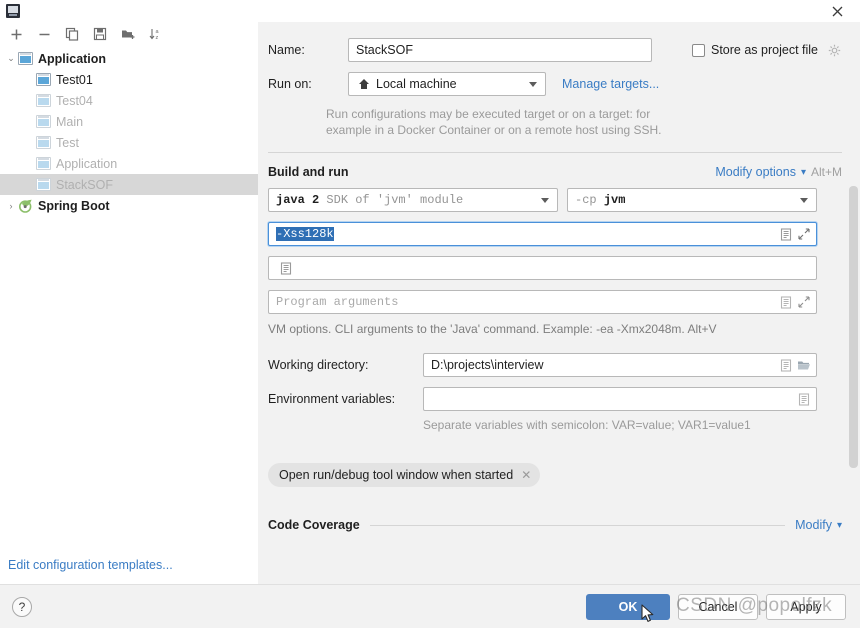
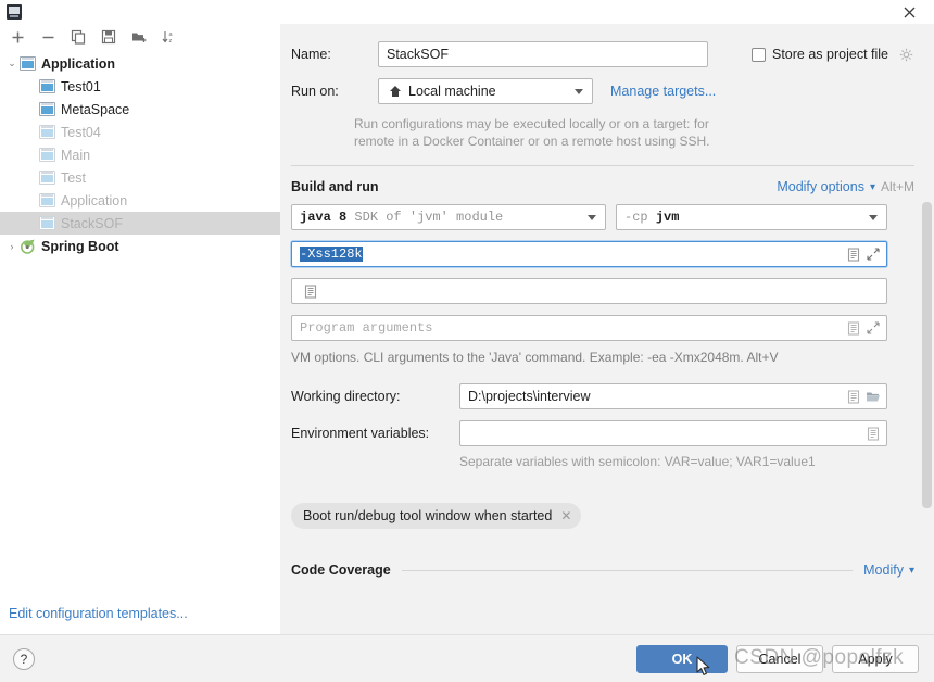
  ⌄
  Application
  Test01
+ MetaSpace
  Test04
  Main
  Test
  Application
  StackSOF
  ›
  Spring Boot
  Edit configuration templates...
  Name:
  StackSOF
  Store as project file
  Run on:
  Local machine
  Manage targets...
- Run configurations may be executed target or on a target: for
+ Run configurations may be executed locally or on a target: for
- example in a Docker Container or on a remote host using SSH.
+ remote in a Docker Container or on a remote host using SSH.
  Build and run
  Modify options
  ▾
  Alt+M
- java 2 SDK of 'jvm' module
+ java 8 SDK of 'jvm' module
  -cp jvm
  -Xss128k
  Program arguments
  VM options. CLI arguments to the 'Java' command. Example: -ea -Xmx2048m. Alt+V
  Working directory:
  D:\projects\interview
  Environment variables:
  Separate variables with semicolon: VAR=value; VAR1=value1
- Open run/debug tool window when started
+ Boot run/debug tool window when started
  ✕
  Code Coverage
  Modify
  ▾
  ?
  OK
  Cancel
  Apply
  CSDN @popolfzk
